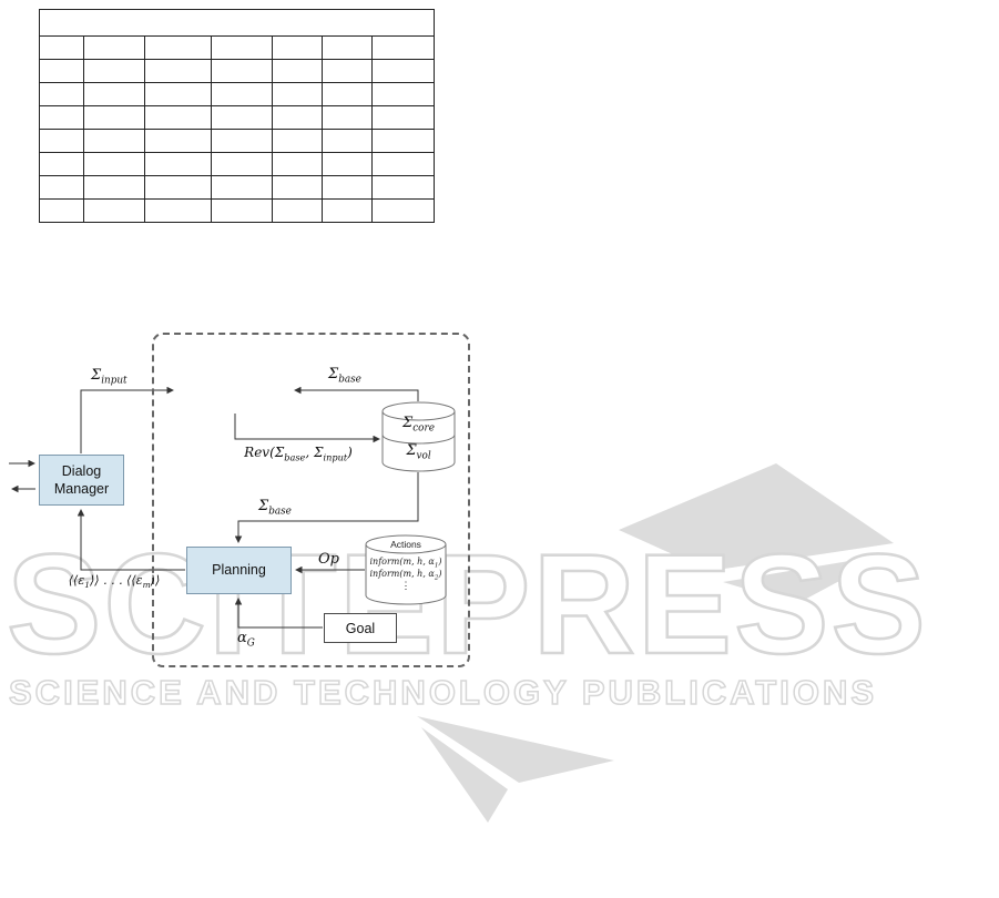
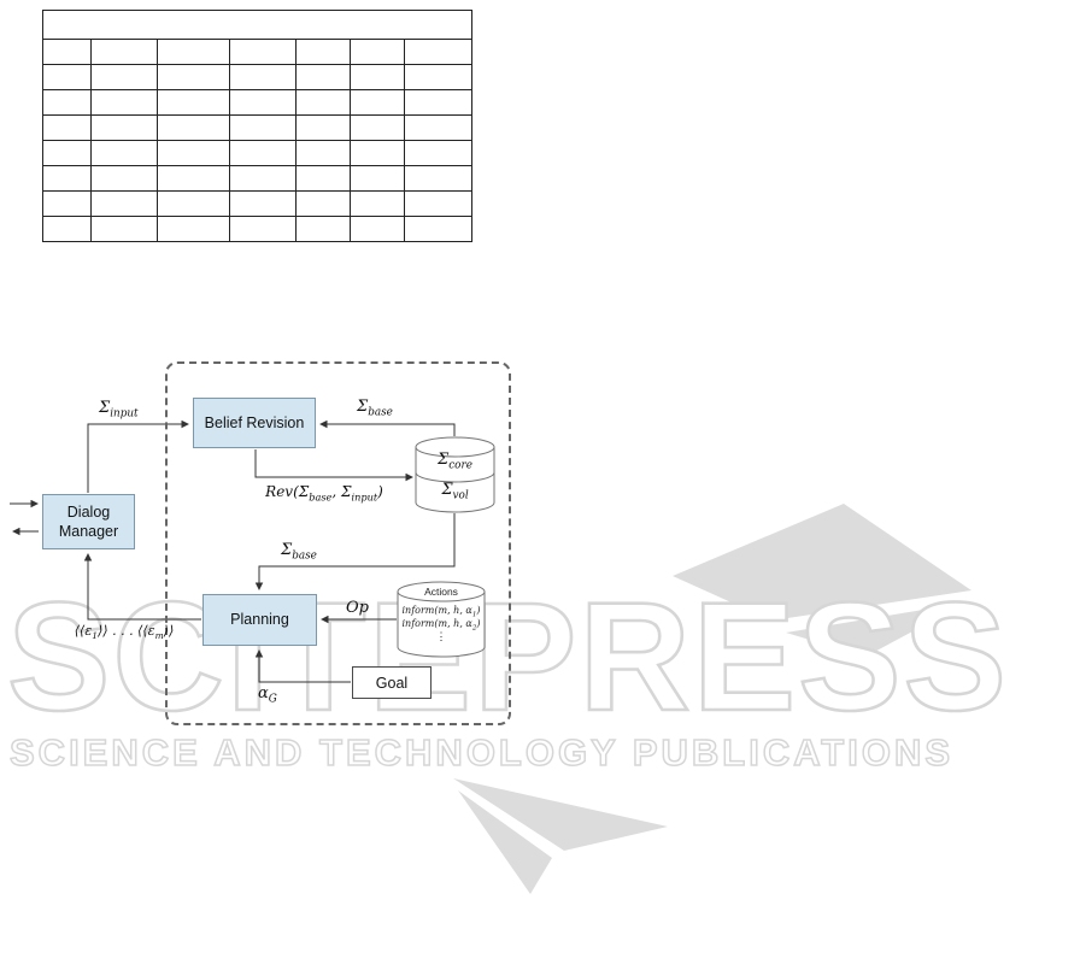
  SCITEPRESS
  SCIENCE AND TECHNOLOGY PUBLICATIONS
+ Belief Revision
  Dialog
  Manager
  Planning
  Goal
  Σinput
  Σbase
  Rev(Σbase, Σinput)
  Σbase
  Op
  αG
  ⟨⟨ε1⟩⟩ . . . ⟨⟨εm⟩⟩
  Σcore
  Σvol
  Actions
  inform(m, h, α )
  inform(m, h, α )
  ⋮
